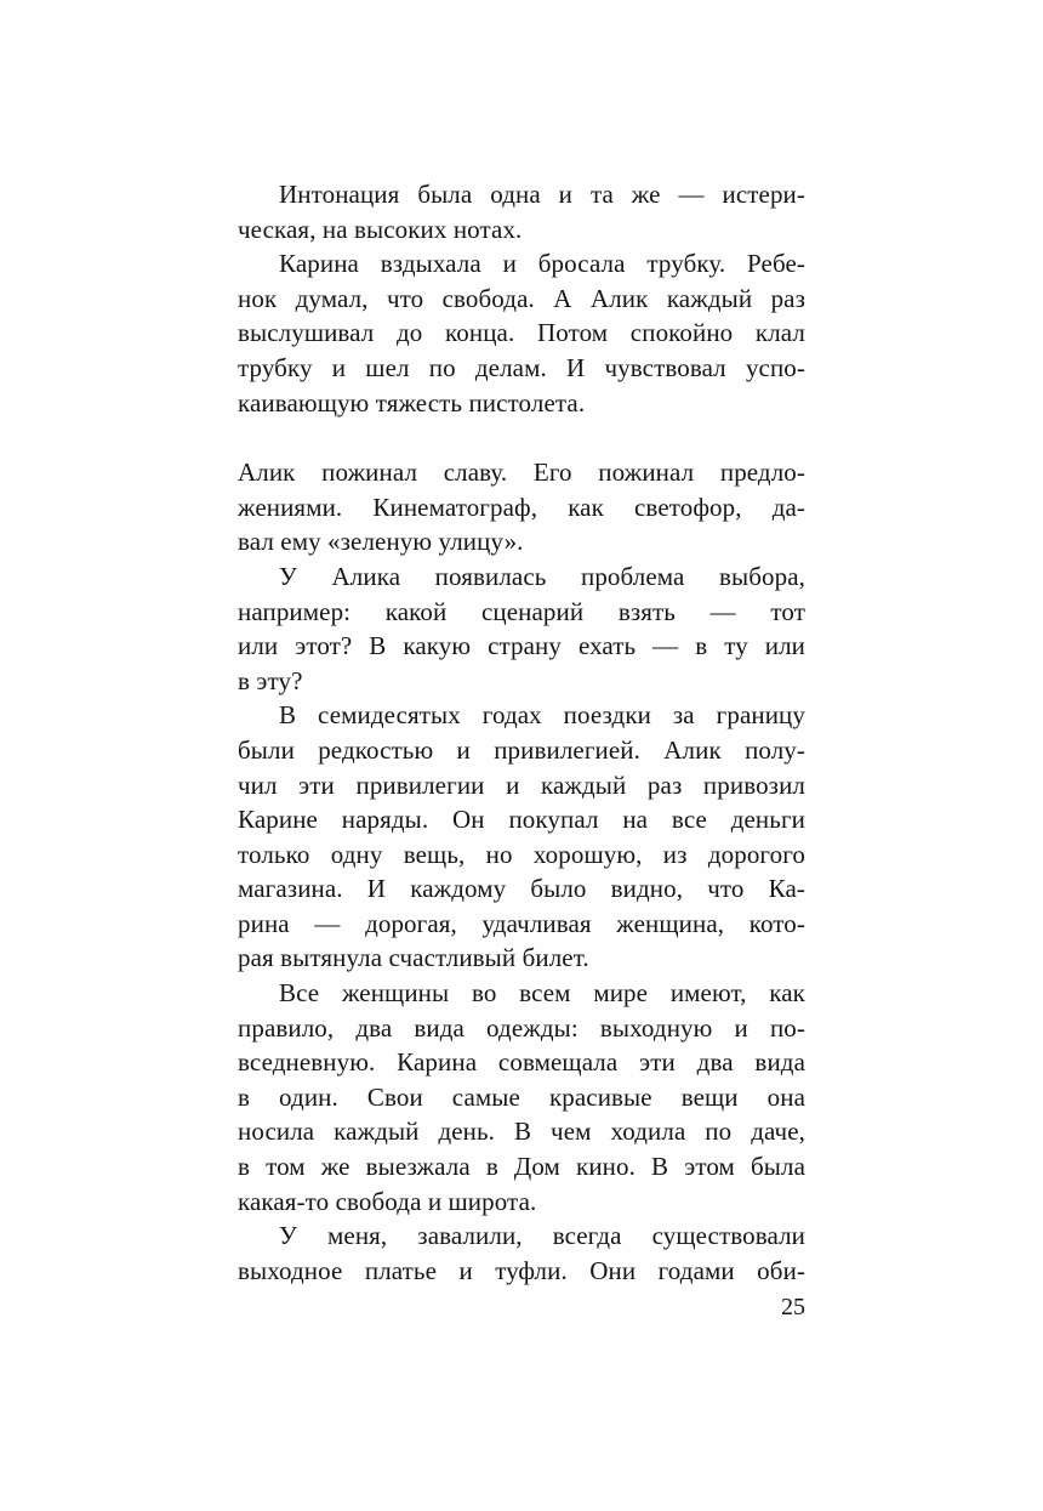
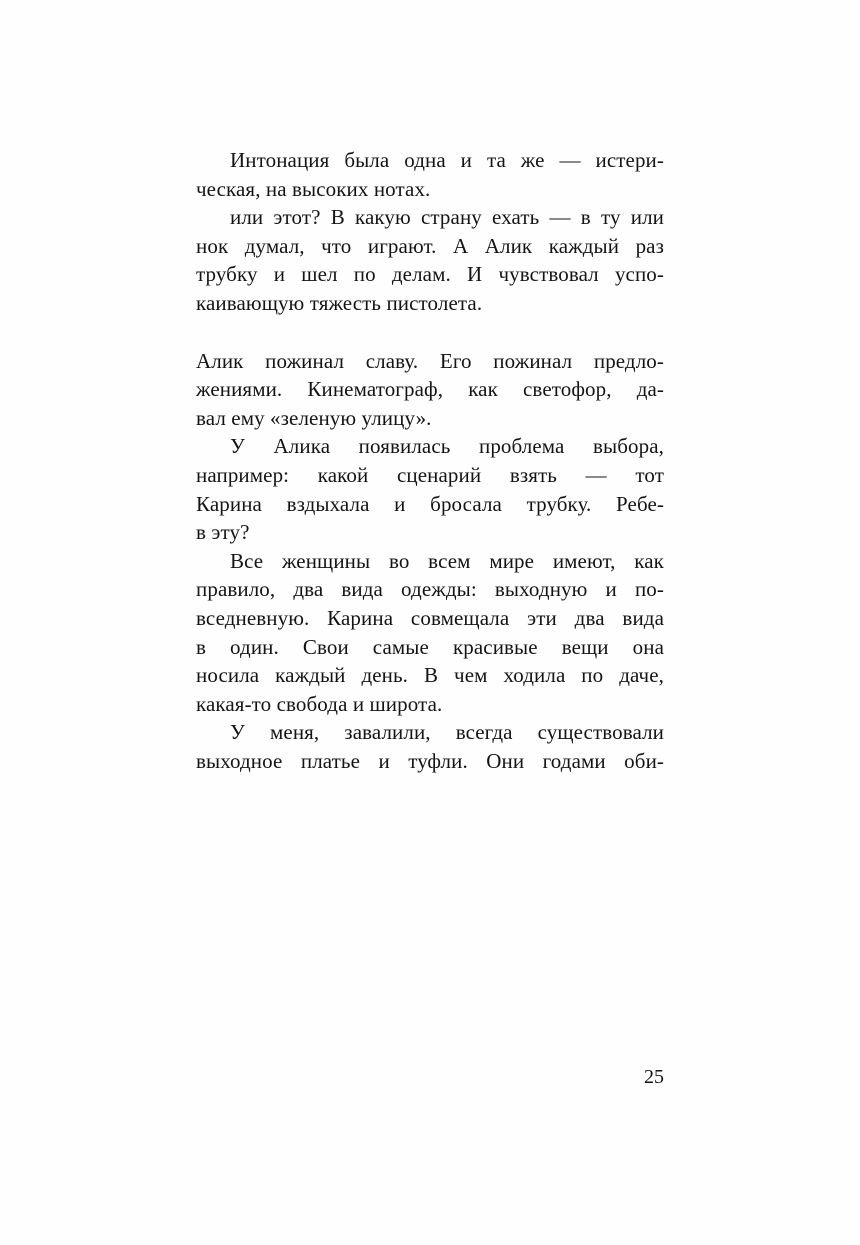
  Интонация была одна и та же — истери-
  ческая, на высоких нотах.
- Карина вздыхала и бросала трубку. Ребе-
+ или этот? В какую страну ехать — в ту или
- нок думал, что свобода. А Алик каждый раз
+ нок думал, что играют. А Алик каждый раз
- выслушивал до конца. Потом спокойно клал
  трубку и шел по делам. И чувствовал успо-
  каивающую тяжесть пистолета.
  Алик пожинал славу. Его пожинал предло-
  жениями. Кинематограф, как светофор, да-
  вал ему «зеленую улицу».
  У Алика появилась проблема выбора,
  например: какой сценарий взять — тот
- или этот? В какую страну ехать — в ту или
+ Карина вздыхала и бросала трубку. Ребе-
  в эту?
- В семидесятых годах поездки за границу
- были редкостью и привилегией. Алик полу-
- чил эти привилегии и каждый раз привозил
- Карине наряды. Он покупал на все деньги
- только одну вещь, но хорошую, из дорогого
- магазина. И каждому было видно, что Ка-
- рина — дорогая, удачливая женщина, кото-
- рая вытянула счастливый билет.
  Все женщины во всем мире имеют, как
  правило, два вида одежды: выходную и по-
  вседневную. Карина совмещала эти два вида
  в один. Свои самые красивые вещи она
  носила каждый день. В чем ходила по даче,
- в том же выезжала в Дом кино. В этом была
  какая-то свобода и широта.
  У меня, завалили, всегда существовали
  выходное платье и туфли. Они годами оби-
  25
